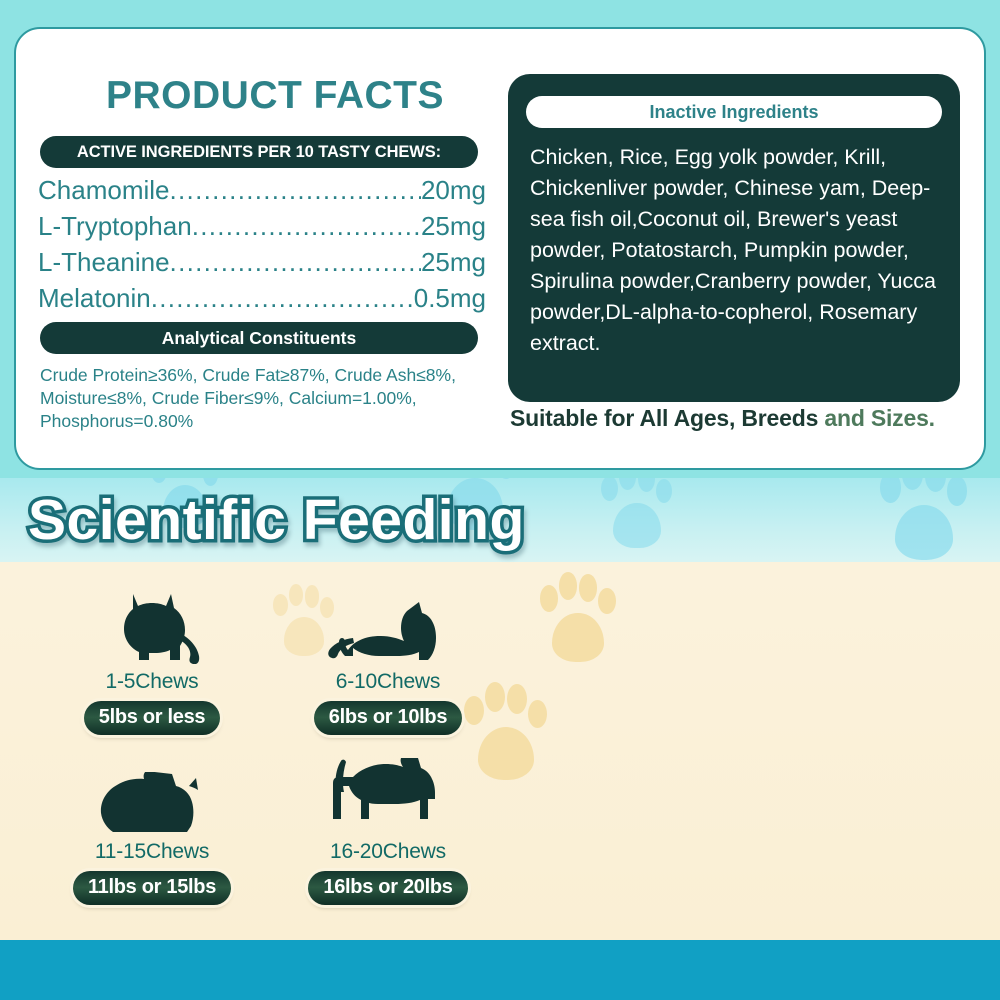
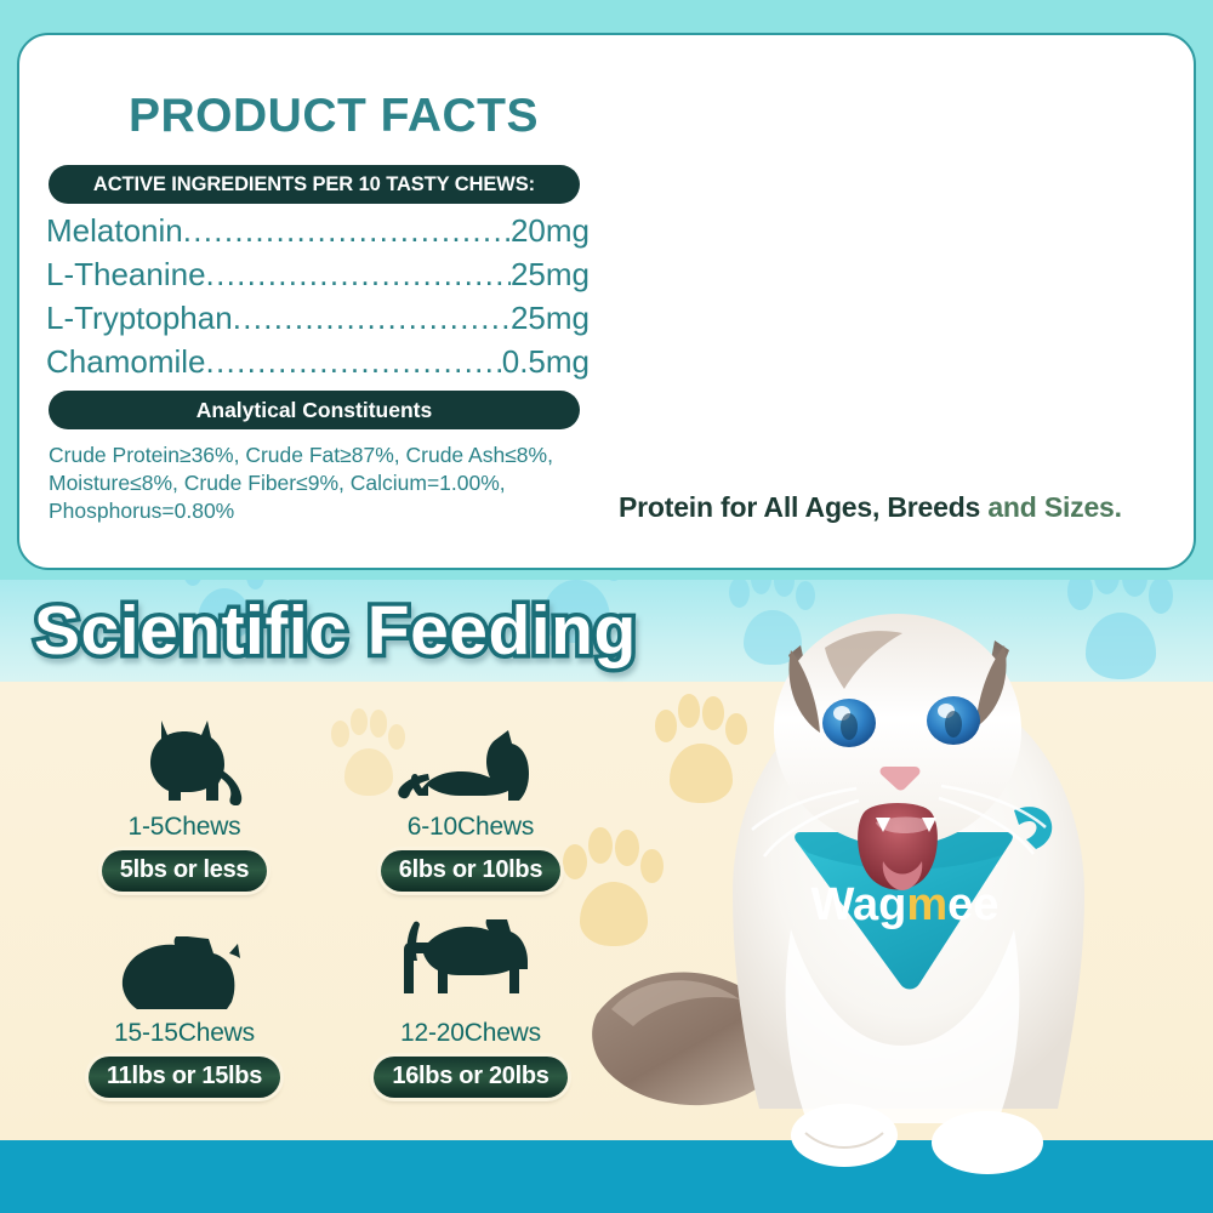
  PRODUCT FACTS
  ACTIVE INGREDIENTS PER 10 TASTY CHEWS:
- Chamomile
+ Melatonin
  20mg
- L-Tryptophan
+ L-Theanine
  25mg
- L-Theanine
+ L-Tryptophan
  25mg
- Melatonin
+ Chamomile
  0.5mg
  Analytical Constituents
  Crude Protein≥36%, Crude Fat≥87%, Crude Ash≤8%, Moisture≤8%, Crude Fiber≤9%, Calcium=1.00%, Phosphorus=0.80%
- Inactive Ingredients
- Chicken, Rice, Egg yolk powder, Krill, Chickenliver powder, Chinese yam, Deep-sea fish oil,Coconut oil, Brewer's yeast powder, Potatostarch, Pumpkin powder, Spirulina powder,Cranberry powder, Yucca powder,DL-alpha-to-copherol, Rosemary extract.
- Suitable for All Ages, Breeds and Sizes.
+ Protein for All Ages, Breeds and Sizes.
  Scientific Feeding
  1-5Chews
  5lbs or less
  6-10Chews
  6lbs or 10lbs
- 11-15Chews
+ 15-15Chews
  11lbs or 15lbs
- 16-20Chews
+ 12-20Chews
  16lbs or 20lbs
+ Wagmee
